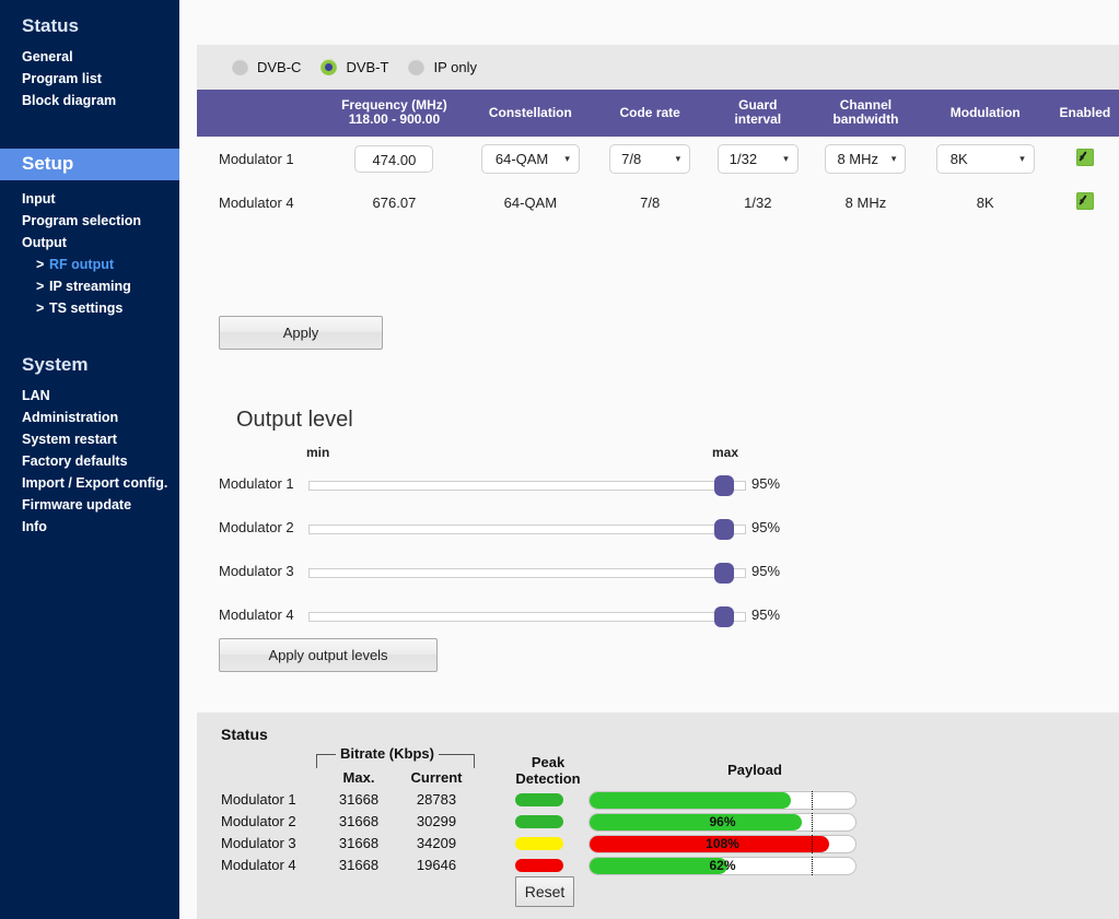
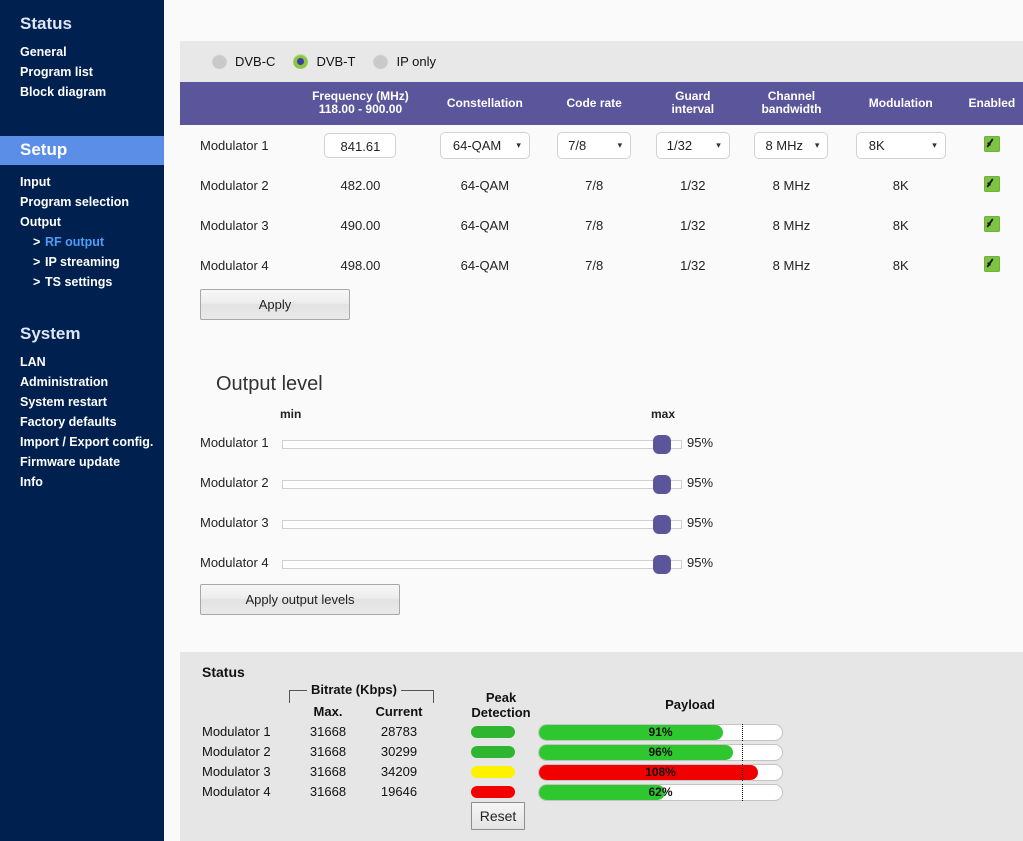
  Status
  General
  Program list
  Block diagram
  Setup
  Input
  Program selection
  Output
  > RF output
  > IP streaming
  > TS settings
  System
  LAN
  Administration
  System restart
  Factory defaults
  Import / Export config.
  Firmware update
  Info
  DVB-C
  DVB-T
  IP only
  	Frequency (MHz) 118.00 - 900.00	Constellation	Code rate	Guard interval	Channel bandwidth	Modulation	Enabled
- Modulator 1	474.00	64-QAM ▾	7/8 ▾	1/32 ▾	8 MHz ▾	8K ▾
+ Modulator 1	841.61	64-QAM ▾	7/8 ▾	1/32 ▾	8 MHz ▾	8K ▾
+ Modulator 2	482.00	64-QAM	7/8	1/32	8 MHz	8K
+ Modulator 3	490.00	64-QAM	7/8	1/32	8 MHz	8K
- Modulator 4	676.07	64-QAM	7/8	1/32	8 MHz	8K
+ Modulator 4	498.00	64-QAM	7/8	1/32	8 MHz	8K
  Apply
  Output level
  min
  max
  Modulator 1
  95%
  Modulator 2
  95%
  Modulator 3
  95%
  Modulator 4
  95%
  Apply output levels
  Status
  Bitrate (Kbps)
  Max.
  Current
  Peak
  Detection
  Payload
  Modulator 1
  31668
  28783
+ 91%
  Modulator 2
  31668
  30299
  96%
  Modulator 3
  31668
  34209
  108%
  Modulator 4
  31668
  19646
  62%
  Reset
